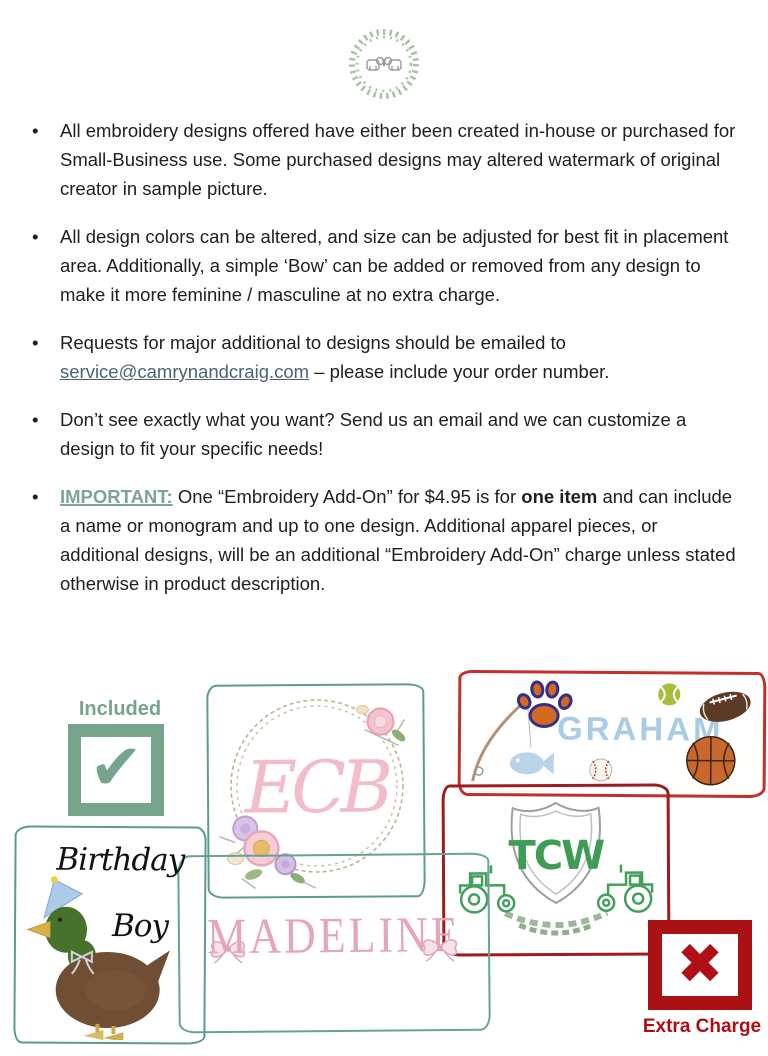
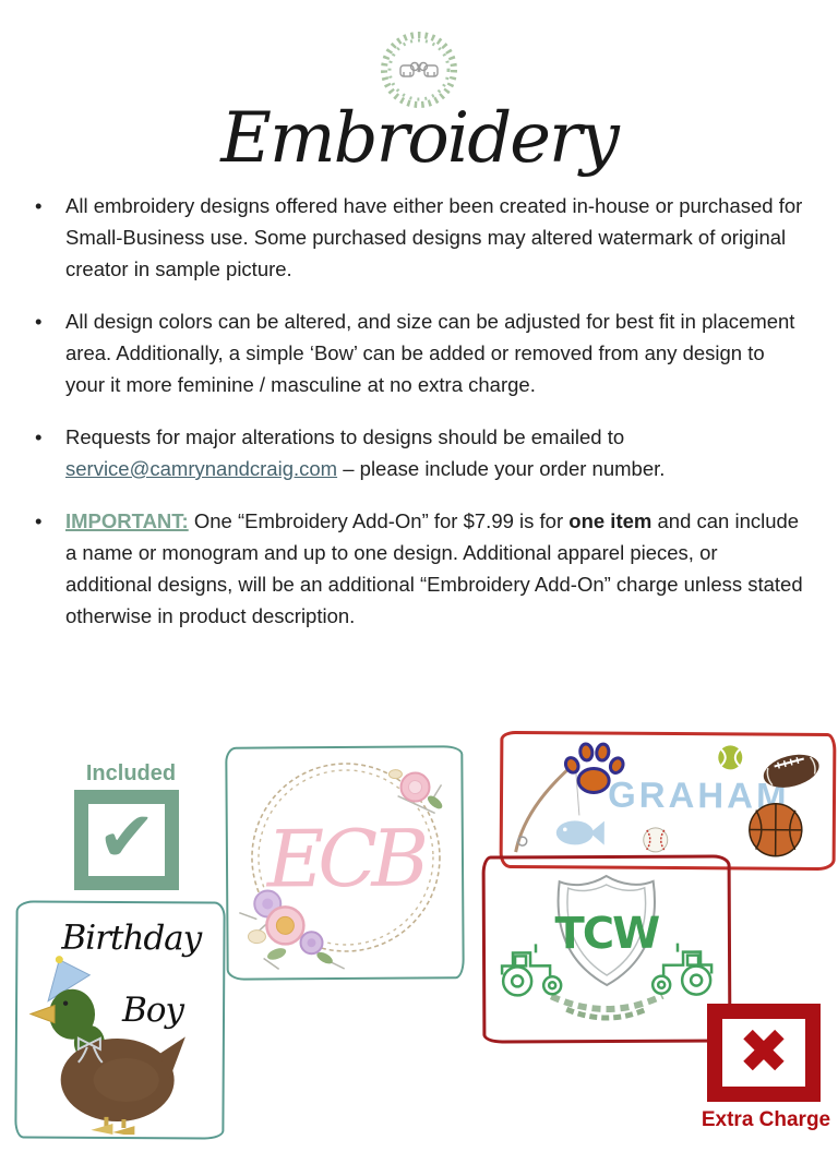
+ Embroidery
  All embroidery designs offered have either been created in-house or purchased for Small-Business use. Some purchased designs may altered watermark of original creator in sample picture.
- All design colors can be altered, and size can be adjusted for best fit in placement area. Additionally, a simple ‘Bow’ can be added or removed from any design to make it more feminine / masculine at no extra charge.
+ All design colors can be altered, and size can be adjusted for best fit in placement area. Additionally, a simple ‘Bow’ can be added or removed from any design to your it more feminine / masculine at no extra charge.
- Requests for major additional to designs should be emailed to service@camrynandcraig.com – please include your order number.
+ Requests for major alterations to designs should be emailed to service@camrynandcraig.com – please include your order number.
- Don’t see exactly what you want? Send us an email and we can customize a design to fit your specific needs!
- IMPORTANT: One “Embroidery Add-On” for $4.95 is for one item and can include a name or monogram and up to one design. Additional apparel pieces, or additional designs, will be an additional “Embroidery Add-On” charge unless stated otherwise in product description.
+ IMPORTANT: One “Embroidery Add-On” for $7.99 is for one item and can include a name or monogram and up to one design. Additional apparel pieces, or additional designs, will be an additional “Embroidery Add-On” charge unless stated otherwise in product description.
  Included
  ✔
  ECB
  GRAHAM
  TCW
  Birthday
  Boy
- MADELINE
  ✖
  Extra Charge
